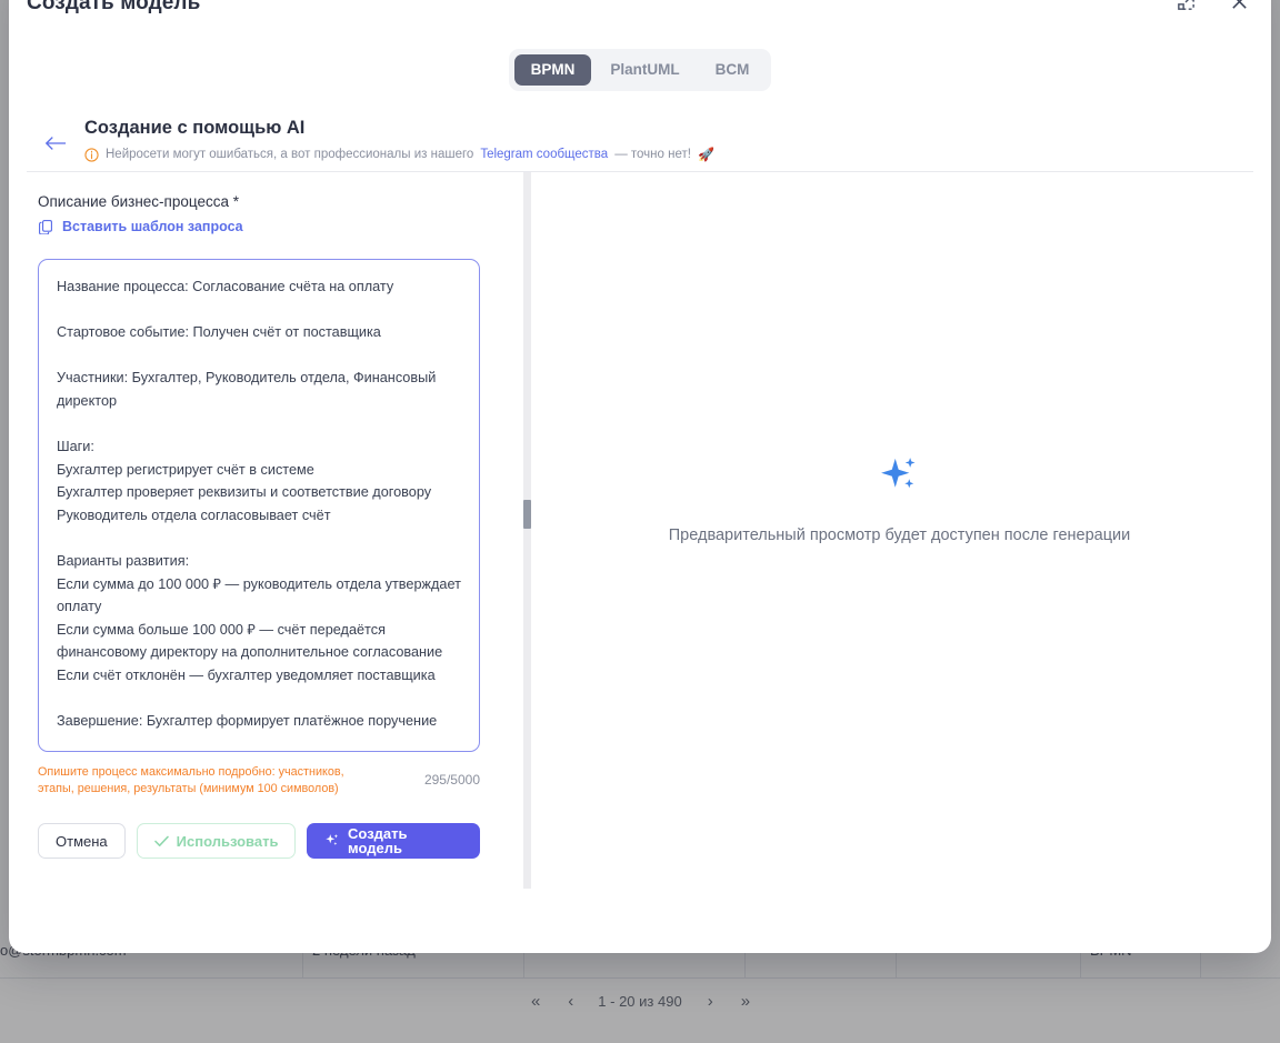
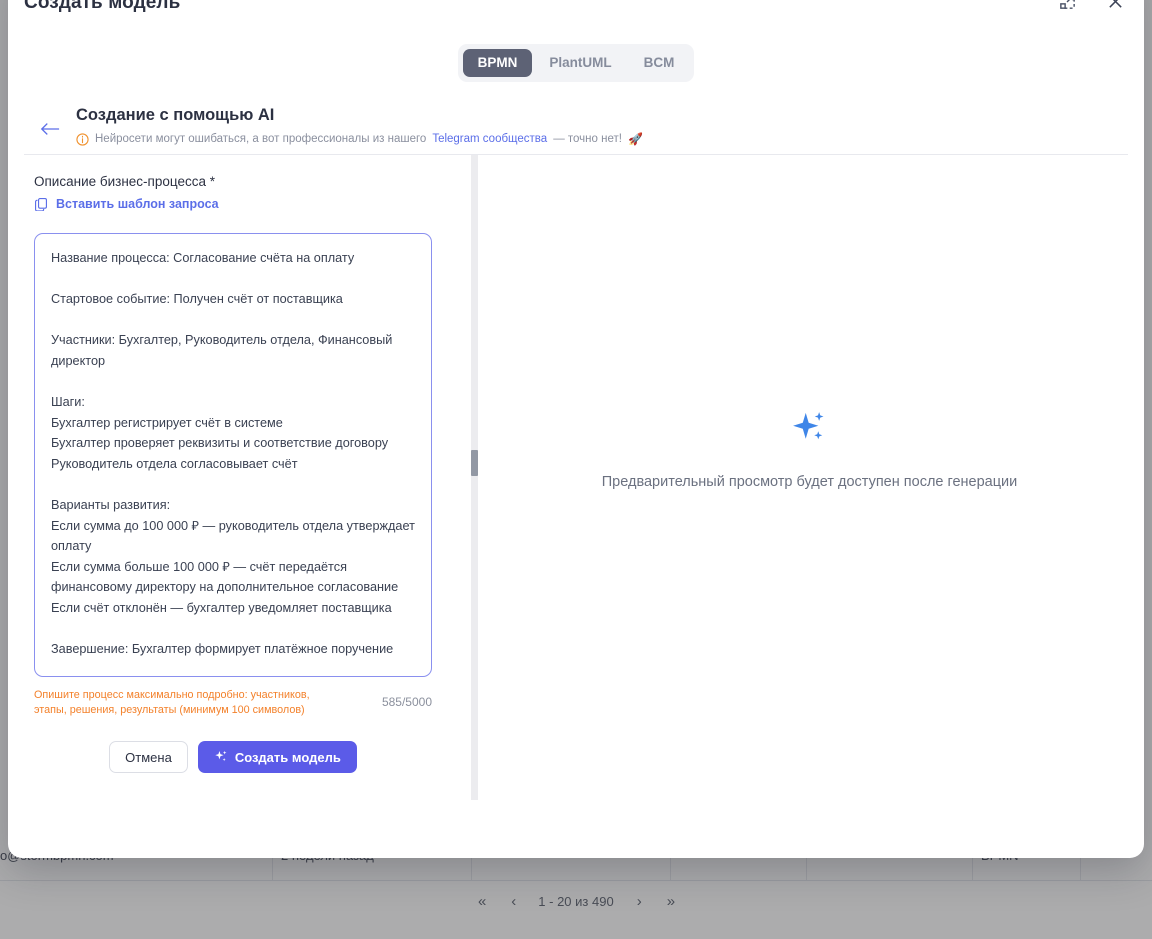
  «
  ‹
  1 - 20 из 490
  ›
  »
  Создать модель
  BPMN
  PlantUML
  BCM
  Создание с помощью AI
  Нейросети могут ошибаться, а вот профессионалы из нашего
  Telegram сообщества
  — точно нет!
  🚀
  Описание бизнес-процесса *
  Вставить шаблон запроса
  Название процесса: Согласование счёта на оплату
  Стартовое событие: Получен счёт от поставщика
  Участники: Бухгалтер, Руководитель отдела, Финансовый директор
  Шаги:
  Бухгалтер регистрирует счёт в системе
  Бухгалтер проверяет реквизиты и соответствие договору
  Руководитель отдела согласовывает счёт
  Варианты развития:
  Если сумма до 100 000 ₽ — руководитель отдела утверждает оплату
  Если сумма больше 100 000 ₽ — счёт передаётся финансовому директору на дополнительное согласование
  Если счёт отклонён — бухгалтер уведомляет поставщика
  Завершение: Бухгалтер формирует платёжное поручение
  Опишите процесс максимально подробно: участников, этапы, решения, результаты (минимум 100 символов)
- 295/5000
+ 585/5000
  Отмена
- Использовать
  Создать модель
  Предварительный просмотр будет доступен после генерации
